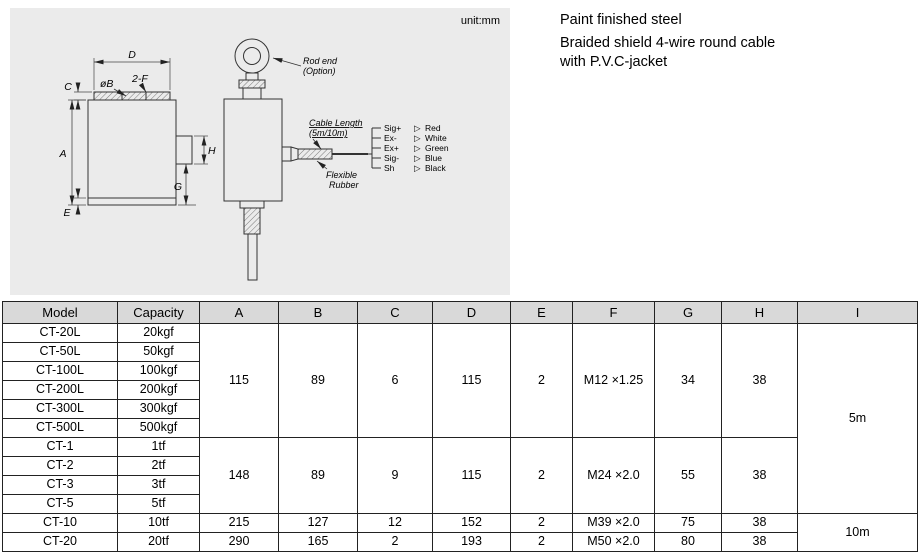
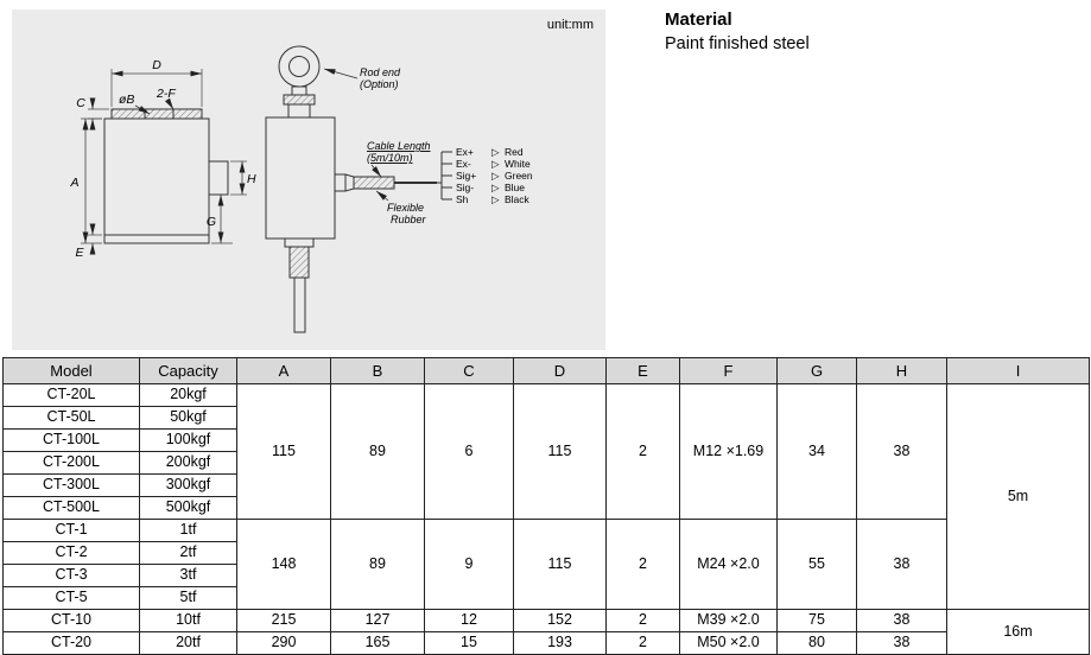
  unit:mm
  D
  C
  øB
  2-F
  A
  E
  H
  G
- Sig+
+ Ex+
  ▷
  Red
  Ex-
  ▷
  White
- Ex+
+ Sig+
  ▷
  Green
  Sig-
  ▷
  Blue
  Sh
  ▷
  Black
  Rod end
  (Option)
  Cable Length
  (5m/10m)
  Flexible
  Rubber
+ Material
  Paint finished steel
- Braided shield 4-wire round cable
- with P.V.C-jacket
  Model	Capacity	A	B	C	D	E	F	G	H	I
- CT-20L	20kgf	115	89	6	115	2	M12 ×1.25	34	38	5m
+ CT-20L	20kgf	115	89	6	115	2	M12 ×1.69	34	38	5m
  CT-50L	50kgf
  CT-100L	100kgf
  CT-200L	200kgf
  CT-300L	300kgf
  CT-500L	500kgf
  CT-1	1tf	148	89	9	115	2	M24 ×2.0	55	38
  CT-2	2tf
  CT-3	3tf
  CT-5	5tf
- CT-10	10tf	215	127	12	152	2	M39 ×2.0	75	38	10m
+ CT-10	10tf	215	127	12	152	2	M39 ×2.0	75	38	16m
- CT-20	20tf	290	165	2	193	2	M50 ×2.0	80	38
+ CT-20	20tf	290	165	15	193	2	M50 ×2.0	80	38
